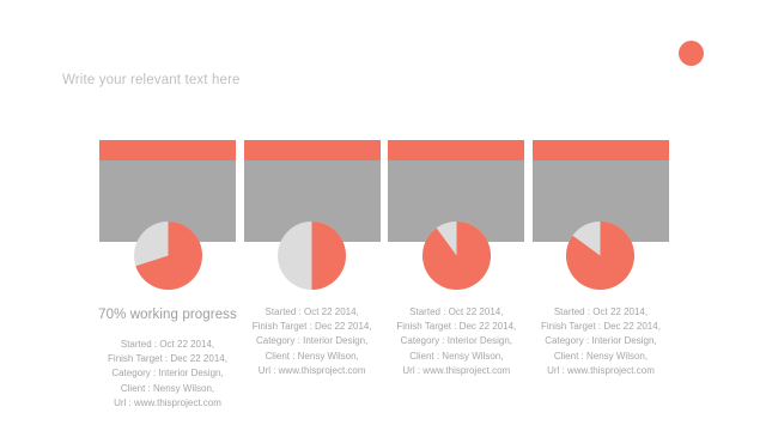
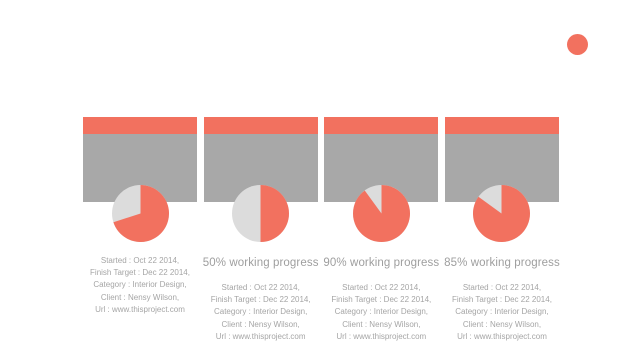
- Write your relevant text here
- 70% working progress
  Started : Oct 22 2014,
  Finish Target : Dec 22 2014,
  Category : Interior Design,
  Client : Nensy Wilson,
  Url : www.thisproject.com
+ 50% working progress
  Started : Oct 22 2014,
  Finish Target : Dec 22 2014,
  Category : Interior Design,
  Client : Nensy Wilson,
  Url : www.thisproject.com
+ 90% working progress
  Started : Oct 22 2014,
  Finish Target : Dec 22 2014,
  Category : Interior Design,
  Client : Nensy Wilson,
  Url : www.thisproject.com
+ 85% working progress
  Started : Oct 22 2014,
  Finish Target : Dec 22 2014,
  Category : Interior Design,
  Client : Nensy Wilson,
  Url : www.thisproject.com
